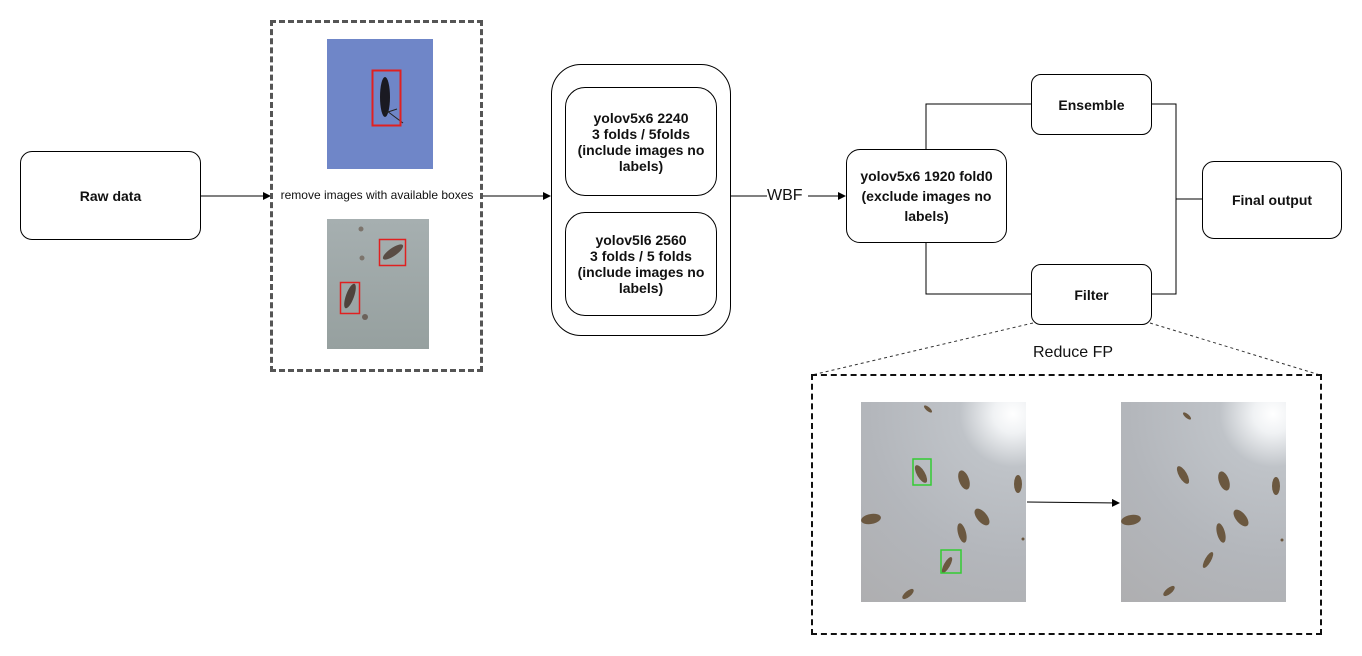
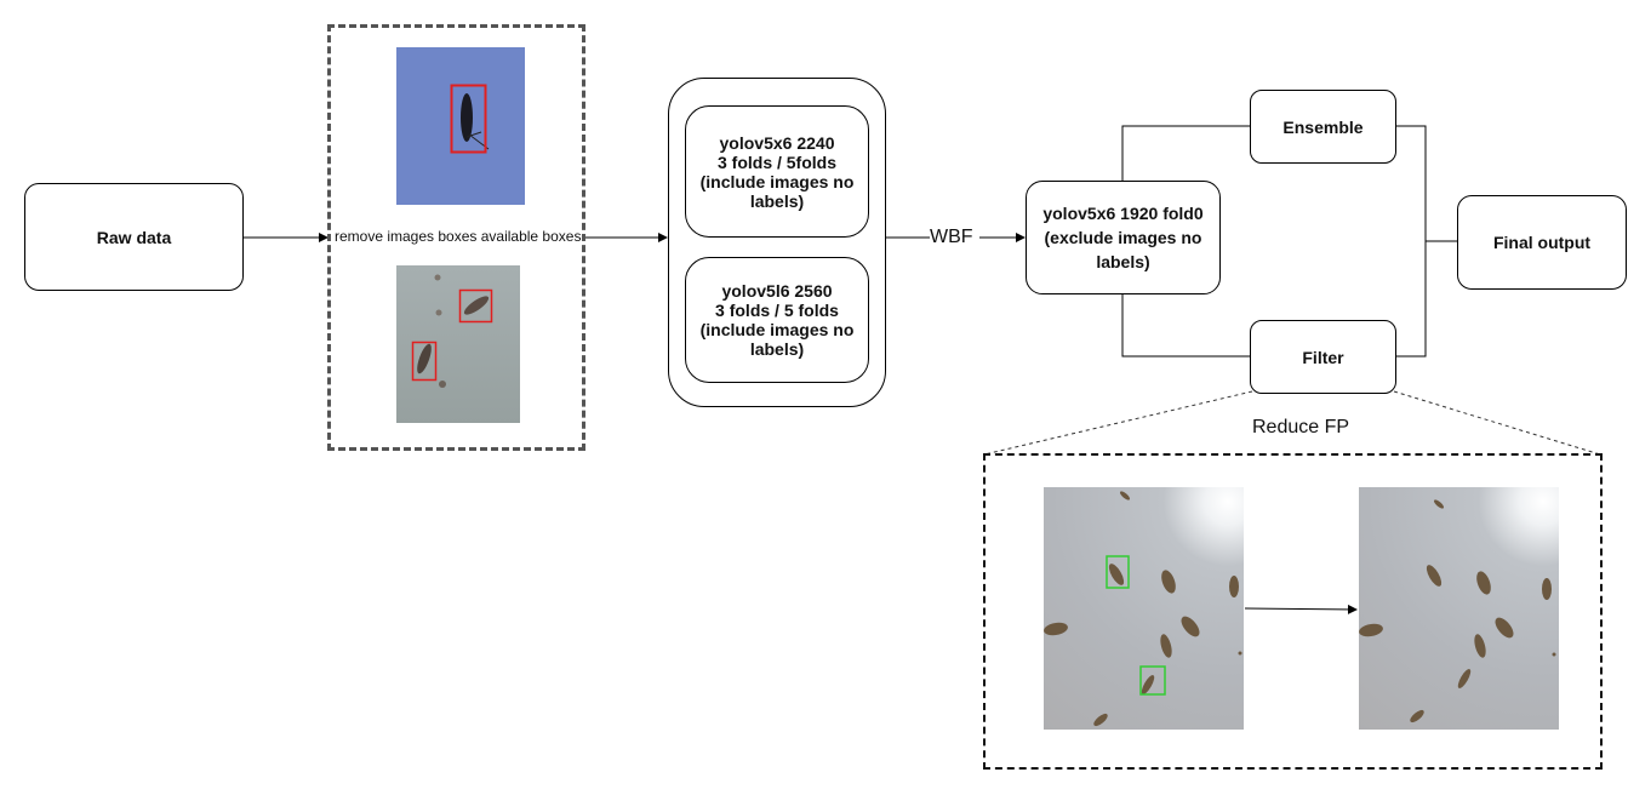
  Raw data
- remove images with available boxes
+ remove images boxes available boxes
  yolov5x6 2240
  3 folds / 5folds
  (include images no
  labels)
  yolov5l6 2560
  3 folds / 5 folds
  (include images no
  labels)
  WBF
  yolov5x6 1920 fold0
  (exclude images no
  labels)
  Ensemble
  Filter
  Final output
  Reduce FP
